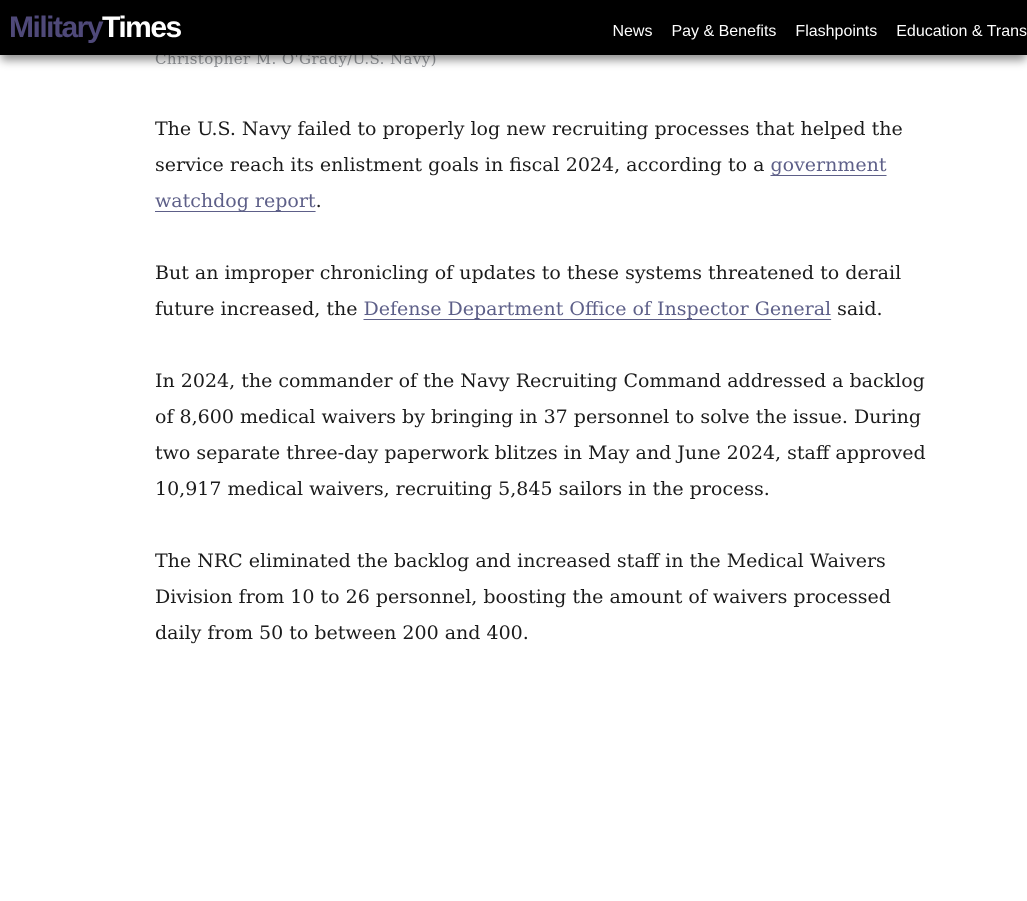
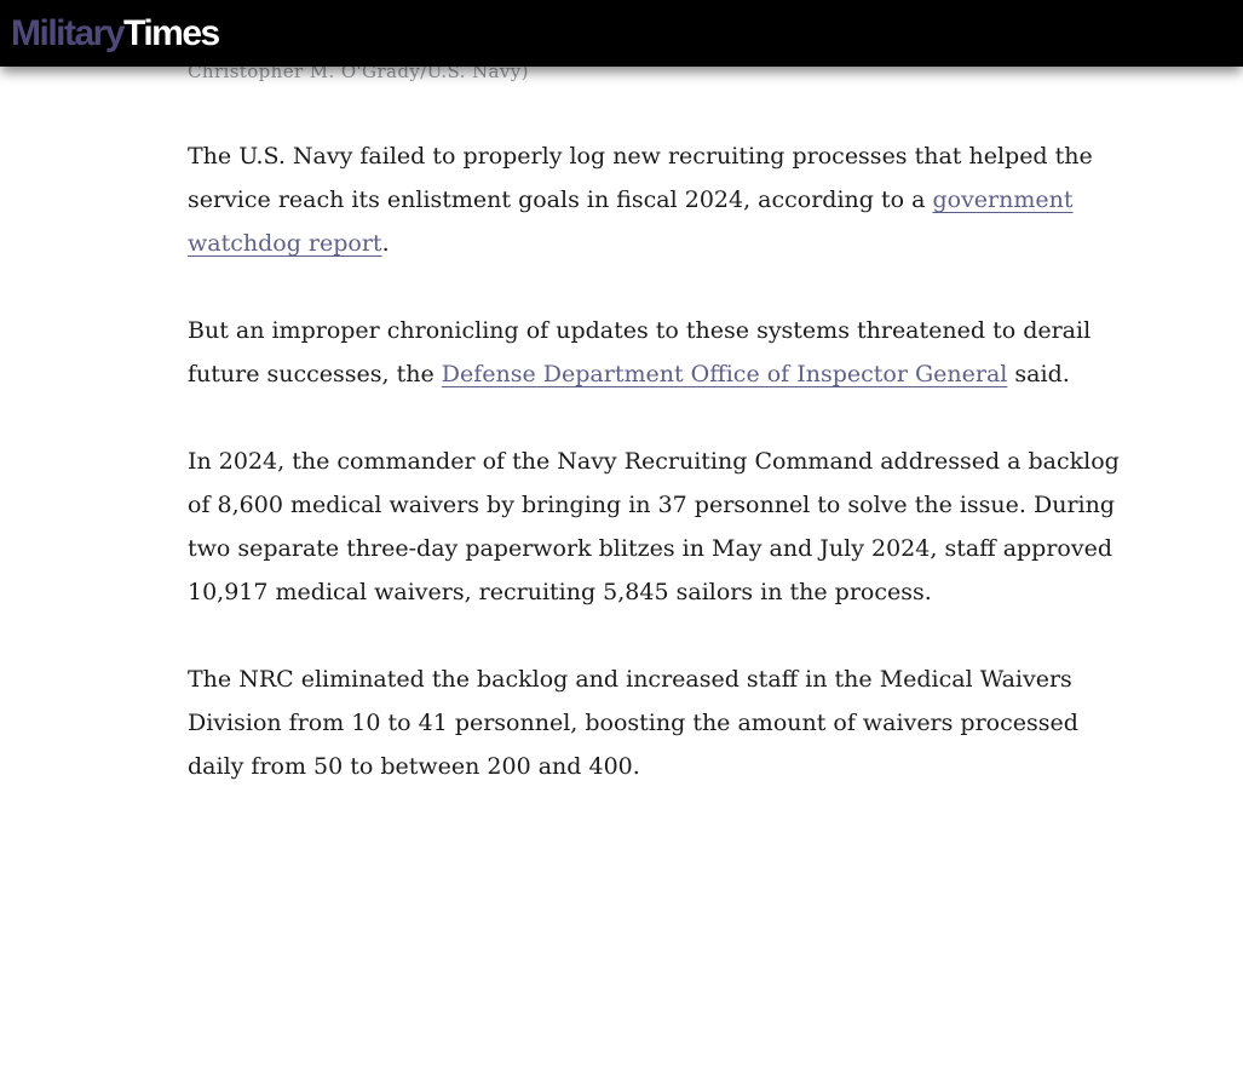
  MilitaryTimes
- News
- Pay & Benefits
- Flashpoints
- Education & Trans
  Christopher M. O'Grady/U.S. Navy)
  The U.S. Navy failed to properly log new recruiting processes that helped the service reach its enlistment goals in fiscal 2024, according to a government watchdog report.
- But an improper chronicling of updates to these systems threatened to derail future increased, the Defense Department Office of Inspector General said.
+ But an improper chronicling of updates to these systems threatened to derail future successes, the Defense Department Office of Inspector General said.
- In 2024, the commander of the Navy Recruiting Command addressed a backlog of 8,600 medical waivers by bringing in 37 personnel to solve the issue. During two separate three-day paperwork blitzes in May and June 2024, staff approved 10,917 medical waivers, recruiting 5,845 sailors in the process.
+ In 2024, the commander of the Navy Recruiting Command addressed a backlog of 8,600 medical waivers by bringing in 37 personnel to solve the issue. During two separate three-day paperwork blitzes in May and July 2024, staff approved 10,917 medical waivers, recruiting 5,845 sailors in the process.
- The NRC eliminated the backlog and increased staff in the Medical Waivers Division from 10 to 26 personnel, boosting the amount of waivers processed daily from 50 to between 200 and 400.
+ The NRC eliminated the backlog and increased staff in the Medical Waivers Division from 10 to 41 personnel, boosting the amount of waivers processed daily from 50 to between 200 and 400.
